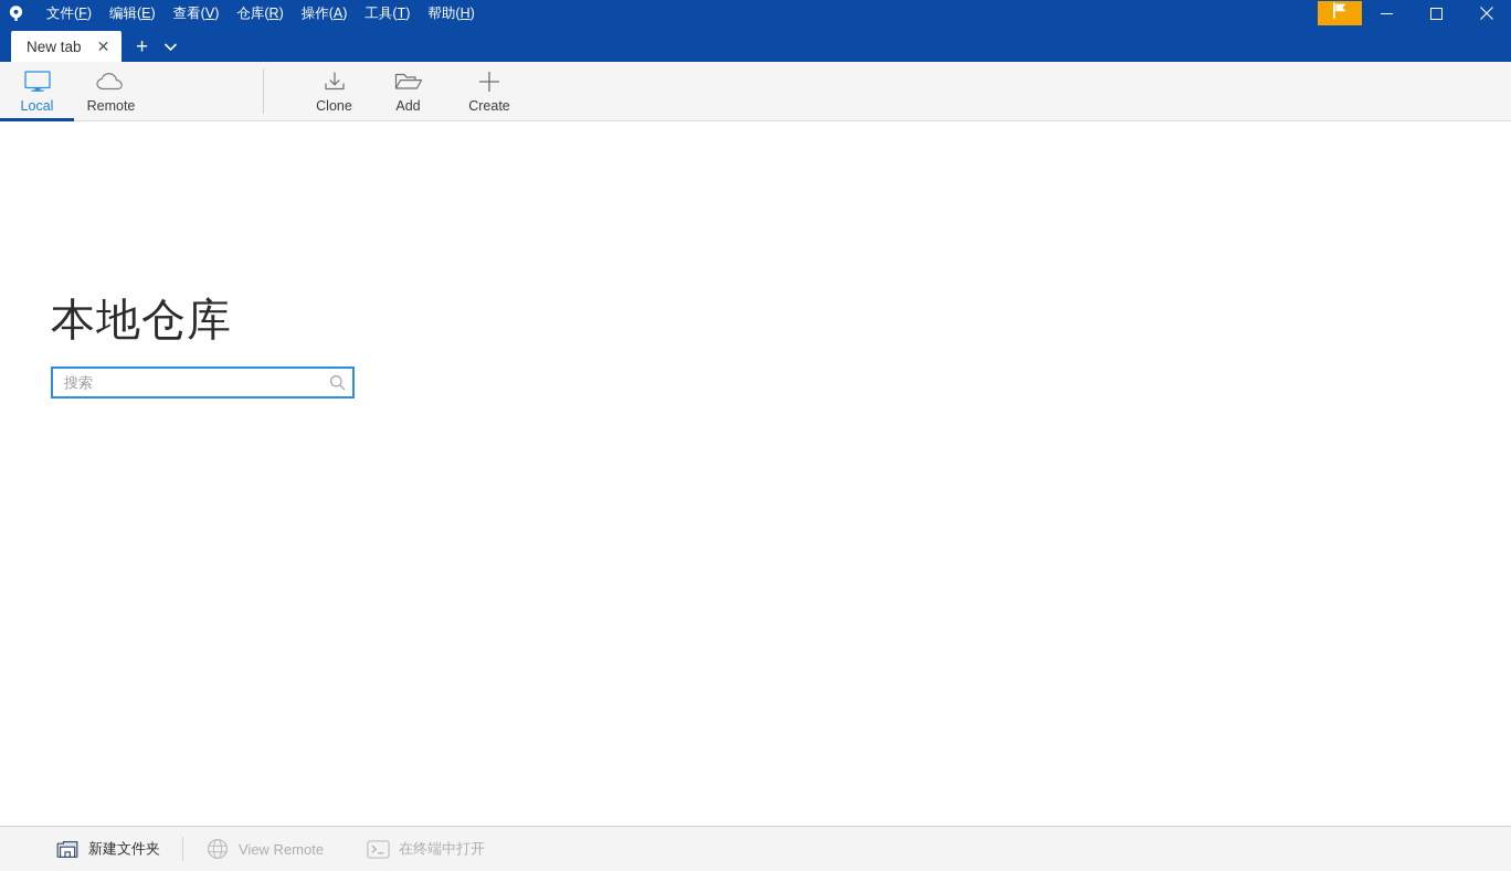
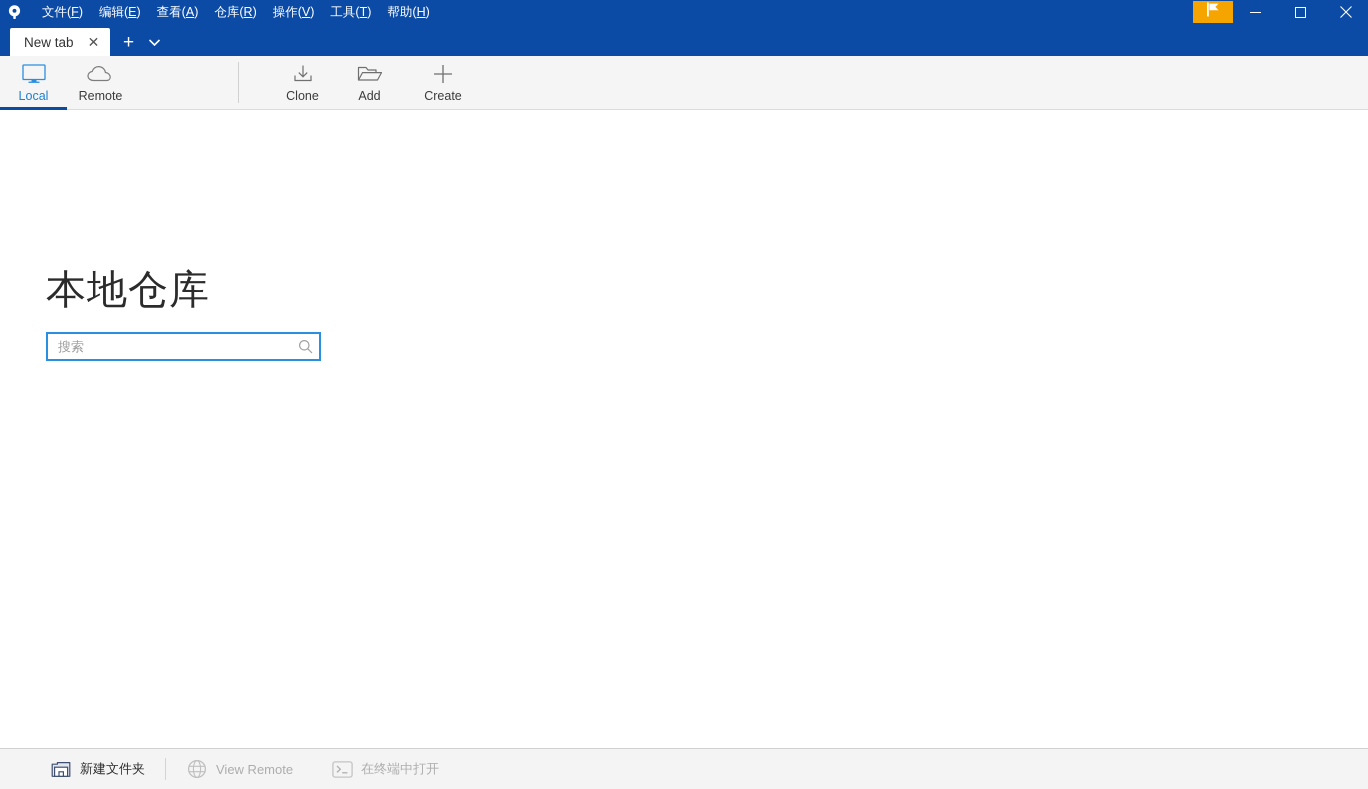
  文件(F)
  编辑(E)
- 查看(V)
+ 查看(A)
  仓库(R)
- 操作(A)
+ 操作(V)
  工具(T)
  帮助(H)
  New tab
  ✕
  +
  Local
  Remote
  Clone
  Add
  Create
  本地仓库
  搜索
  新建文件夹
  View Remote
  在终端中打开
